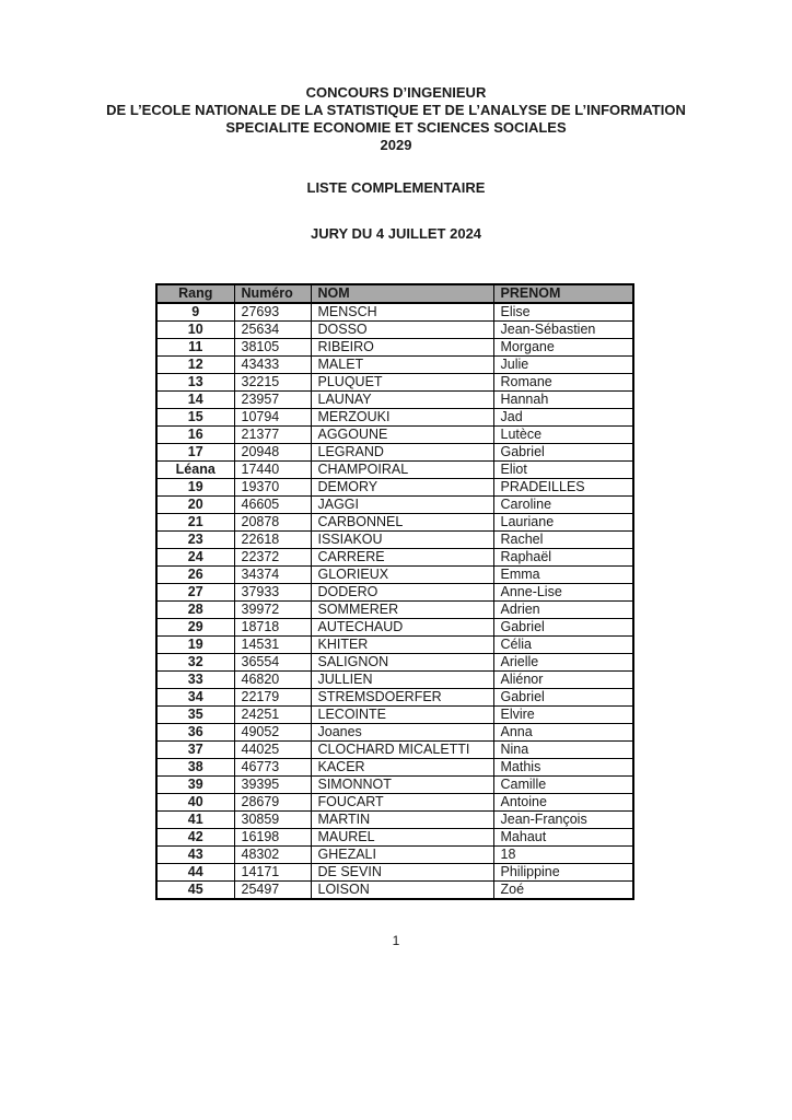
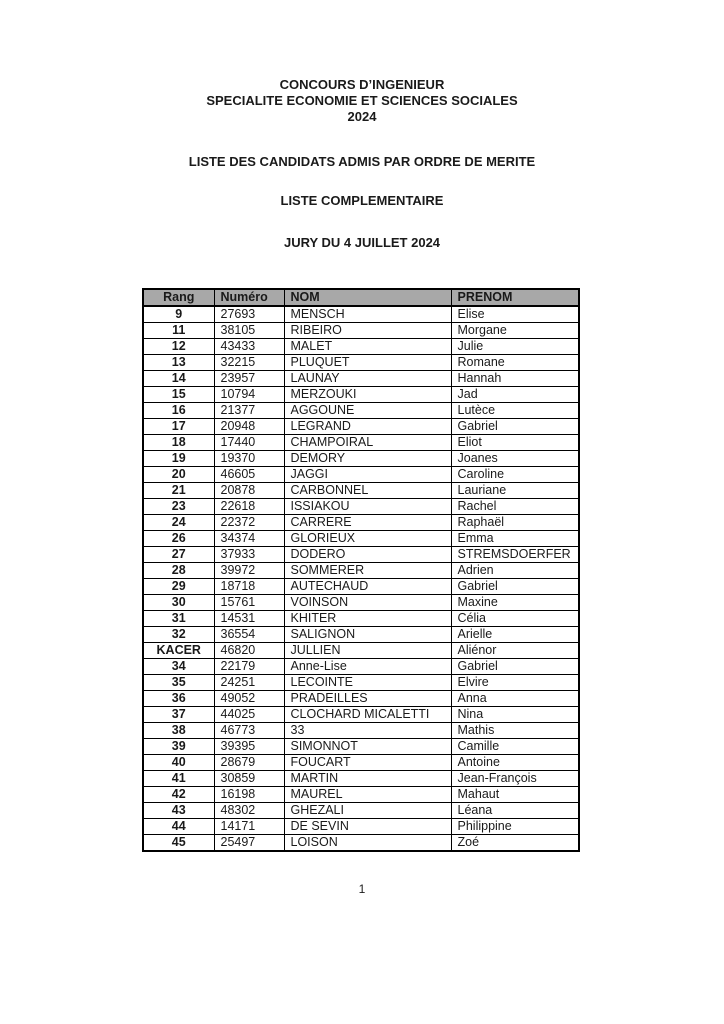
  CONCOURS D’INGENIEUR
- DE L’ECOLE NATIONALE DE LA STATISTIQUE ET DE L’ANALYSE DE L’INFORMATION
  SPECIALITE ECONOMIE ET SCIENCES SOCIALES
- 2029
+ 2024
+ LISTE DES CANDIDATS ADMIS PAR ORDRE DE MERITE
  LISTE COMPLEMENTAIRE
  JURY DU 4 JUILLET 2024
  Rang	Numéro	NOM	PRENOM
  9	27693	MENSCH	Elise
- 10	25634	DOSSO	Jean-Sébastien
  11	38105	RIBEIRO	Morgane
  12	43433	MALET	Julie
  13	32215	PLUQUET	Romane
  14	23957	LAUNAY	Hannah
  15	10794	MERZOUKI	Jad
  16	21377	AGGOUNE	Lutèce
  17	20948	LEGRAND	Gabriel
- Léana	17440	CHAMPOIRAL	Eliot
+ 18	17440	CHAMPOIRAL	Eliot
- 19	19370	DEMORY	PRADEILLES
+ 19	19370	DEMORY	Joanes
  20	46605	JAGGI	Caroline
  21	20878	CARBONNEL	Lauriane
  23	22618	ISSIAKOU	Rachel
  24	22372	CARRERE	Raphaël
  26	34374	GLORIEUX	Emma
- 27	37933	DODERO	Anne-Lise
+ 27	37933	DODERO	STREMSDOERFER
  28	39972	SOMMERER	Adrien
  29	18718	AUTECHAUD	Gabriel
+ 30	15761	VOINSON	Maxine
- 19	14531	KHITER	Célia
+ 31	14531	KHITER	Célia
  32	36554	SALIGNON	Arielle
- 33	46820	JULLIEN	Aliénor
+ KACER	46820	JULLIEN	Aliénor
- 34	22179	STREMSDOERFER	Gabriel
+ 34	22179	Anne-Lise	Gabriel
  35	24251	LECOINTE	Elvire
- 36	49052	Joanes	Anna
+ 36	49052	PRADEILLES	Anna
  37	44025	CLOCHARD MICALETTI	Nina
- 38	46773	KACER	Mathis
+ 38	46773	33	Mathis
  39	39395	SIMONNOT	Camille
  40	28679	FOUCART	Antoine
  41	30859	MARTIN	Jean-François
  42	16198	MAUREL	Mahaut
- 43	48302	GHEZALI	18
+ 43	48302	GHEZALI	Léana
  44	14171	DE SEVIN	Philippine
  45	25497	LOISON	Zoé
  1
